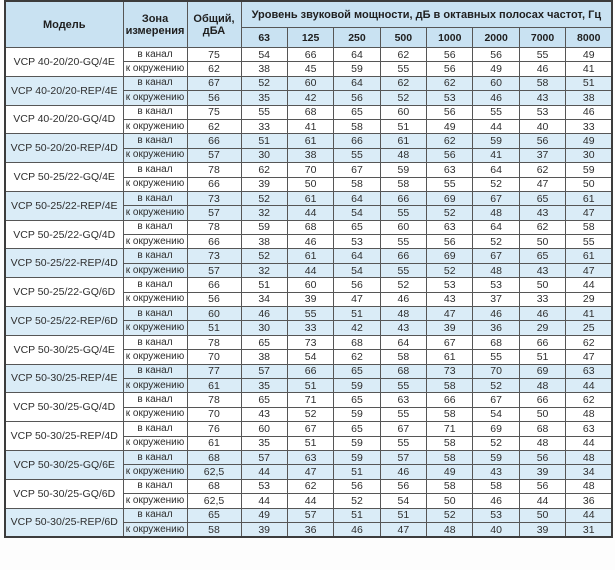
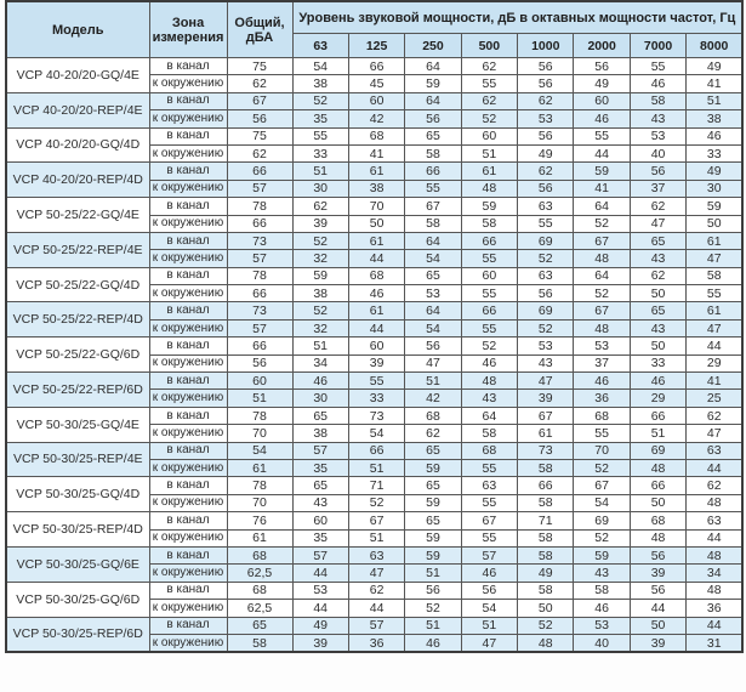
- Модель	Зона измерения	Общий, дБА	Уровень звуковой мощности, дБ в октавных полосах частот, Гц
+ Модель	Зона измерения	Общий, дБА	Уровень звуковой мощности, дБ в октавных мощности частот, Гц
  63	125	250	500	1000	2000	7000	8000
  VCP 40-20/20-GQ/4E	в канал	75	54	66	64	62	56	56	55	49
  к окружению	62	38	45	59	55	56	49	46	41
  VCP 40-20/20-REP/4E	в канал	67	52	60	64	62	62	60	58	51
  к окружению	56	35	42	56	52	53	46	43	38
  VCP 40-20/20-GQ/4D	в канал	75	55	68	65	60	56	55	53	46
  к окружению	62	33	41	58	51	49	44	40	33
- VCP 50-20/20-REP/4D	в канал	66	51	61	66	61	62	59	56	49
+ VCP 40-20/20-REP/4D	в канал	66	51	61	66	61	62	59	56	49
  к окружению	57	30	38	55	48	56	41	37	30
  VCP 50-25/22-GQ/4E	в канал	78	62	70	67	59	63	64	62	59
  к окружению	66	39	50	58	58	55	52	47	50
  VCP 50-25/22-REP/4E	в канал	73	52	61	64	66	69	67	65	61
  к окружению	57	32	44	54	55	52	48	43	47
  VCP 50-25/22-GQ/4D	в канал	78	59	68	65	60	63	64	62	58
  к окружению	66	38	46	53	55	56	52	50	55
  VCP 50-25/22-REP/4D	в канал	73	52	61	64	66	69	67	65	61
  к окружению	57	32	44	54	55	52	48	43	47
  VCP 50-25/22-GQ/6D	в канал	66	51	60	56	52	53	53	50	44
  к окружению	56	34	39	47	46	43	37	33	29
  VCP 50-25/22-REP/6D	в канал	60	46	55	51	48	47	46	46	41
  к окружению	51	30	33	42	43	39	36	29	25
  VCP 50-30/25-GQ/4E	в канал	78	65	73	68	64	67	68	66	62
  к окружению	70	38	54	62	58	61	55	51	47
- VCP 50-30/25-REP/4E	в канал	77	57	66	65	68	73	70	69	63
+ VCP 50-30/25-REP/4E	в канал	54	57	66	65	68	73	70	69	63
  к окружению	61	35	51	59	55	58	52	48	44
  VCP 50-30/25-GQ/4D	в канал	78	65	71	65	63	66	67	66	62
  к окружению	70	43	52	59	55	58	54	50	48
  VCP 50-30/25-REP/4D	в канал	76	60	67	65	67	71	69	68	63
  к окружению	61	35	51	59	55	58	52	48	44
  VCP 50-30/25-GQ/6E	в канал	68	57	63	59	57	58	59	56	48
  к окружению	62,5	44	47	51	46	49	43	39	34
  VCP 50-30/25-GQ/6D	в канал	68	53	62	56	56	58	58	56	48
  к окружению	62,5	44	44	52	54	50	46	44	36
  VCP 50-30/25-REP/6D	в канал	65	49	57	51	51	52	53	50	44
  к окружению	58	39	36	46	47	48	40	39	31
